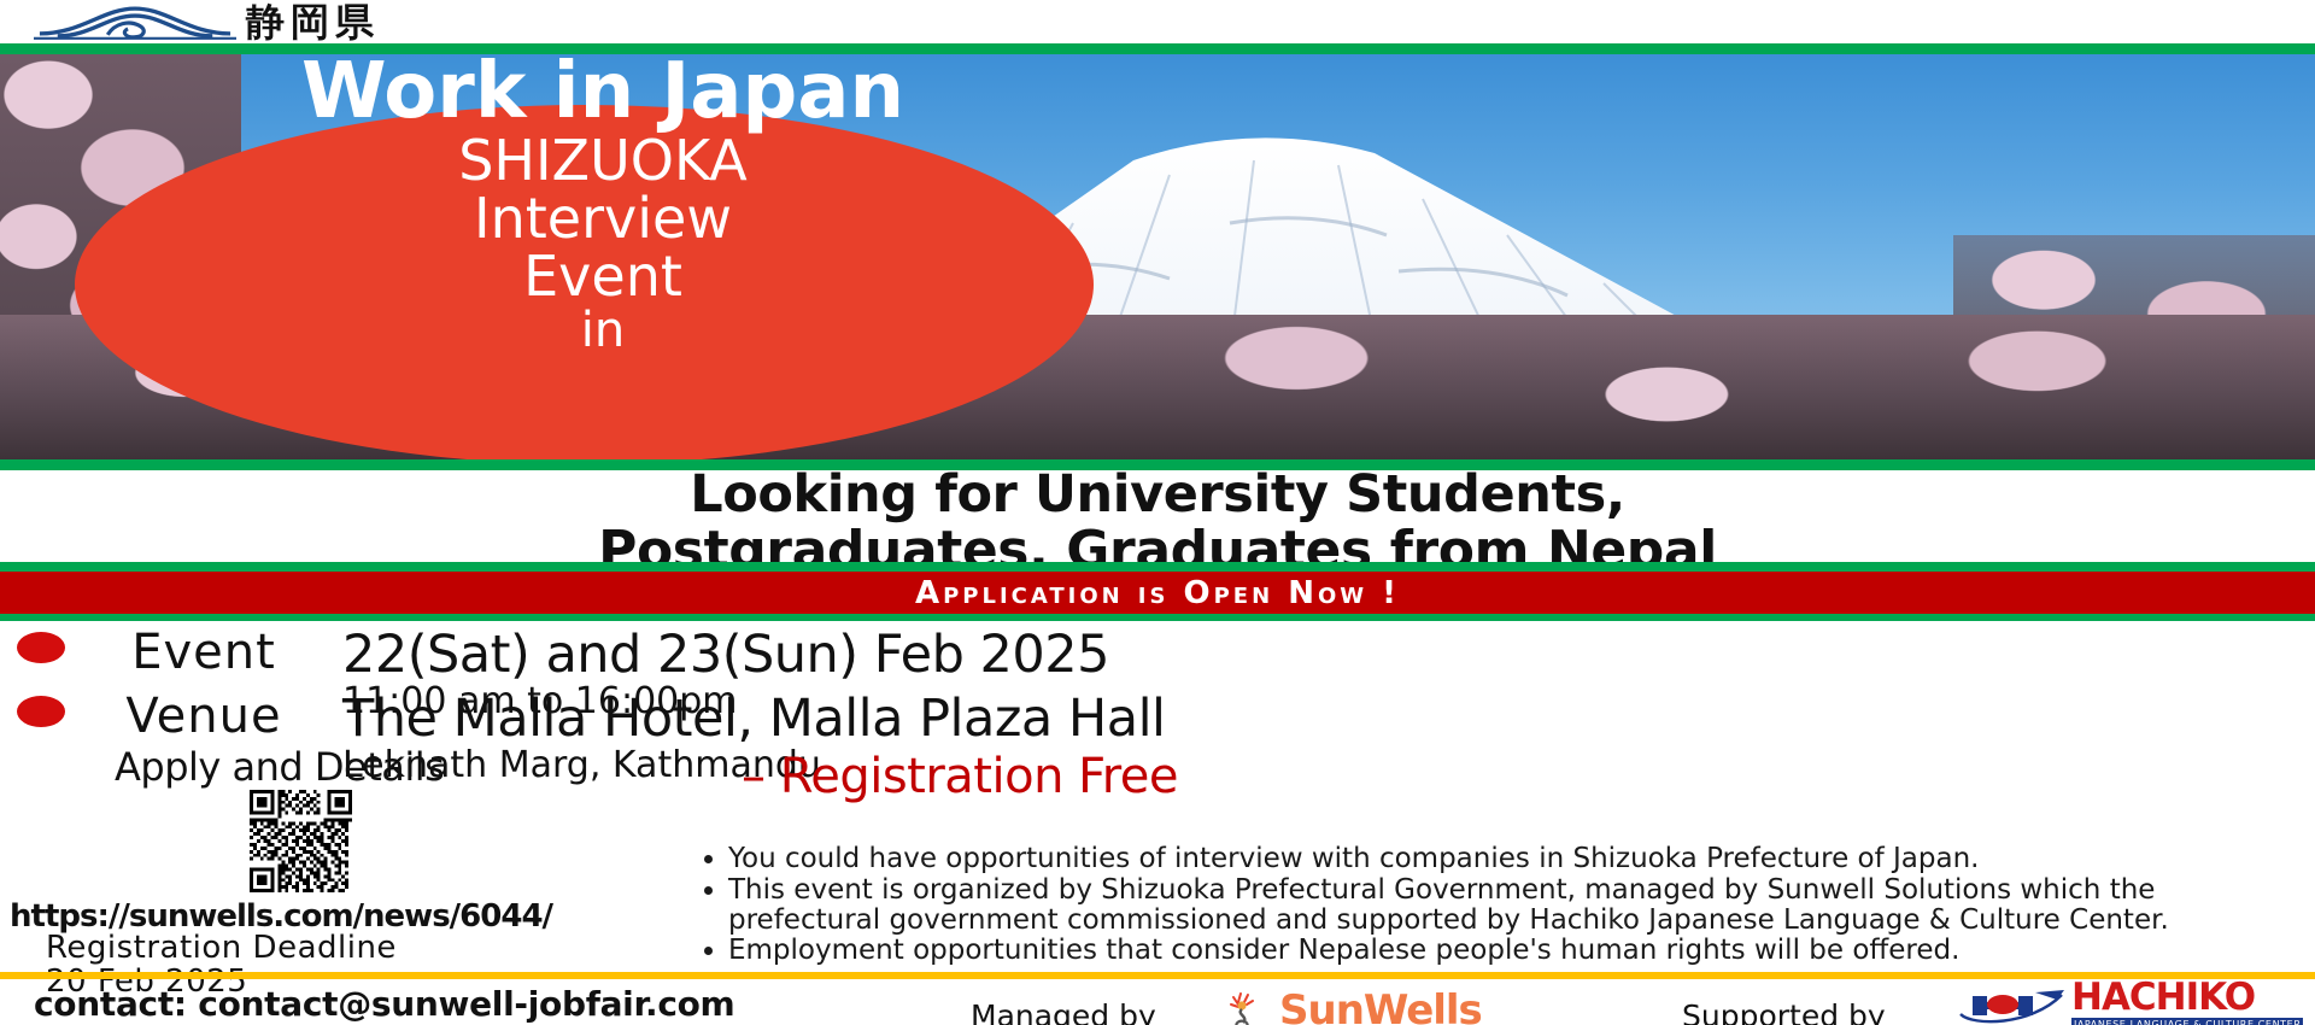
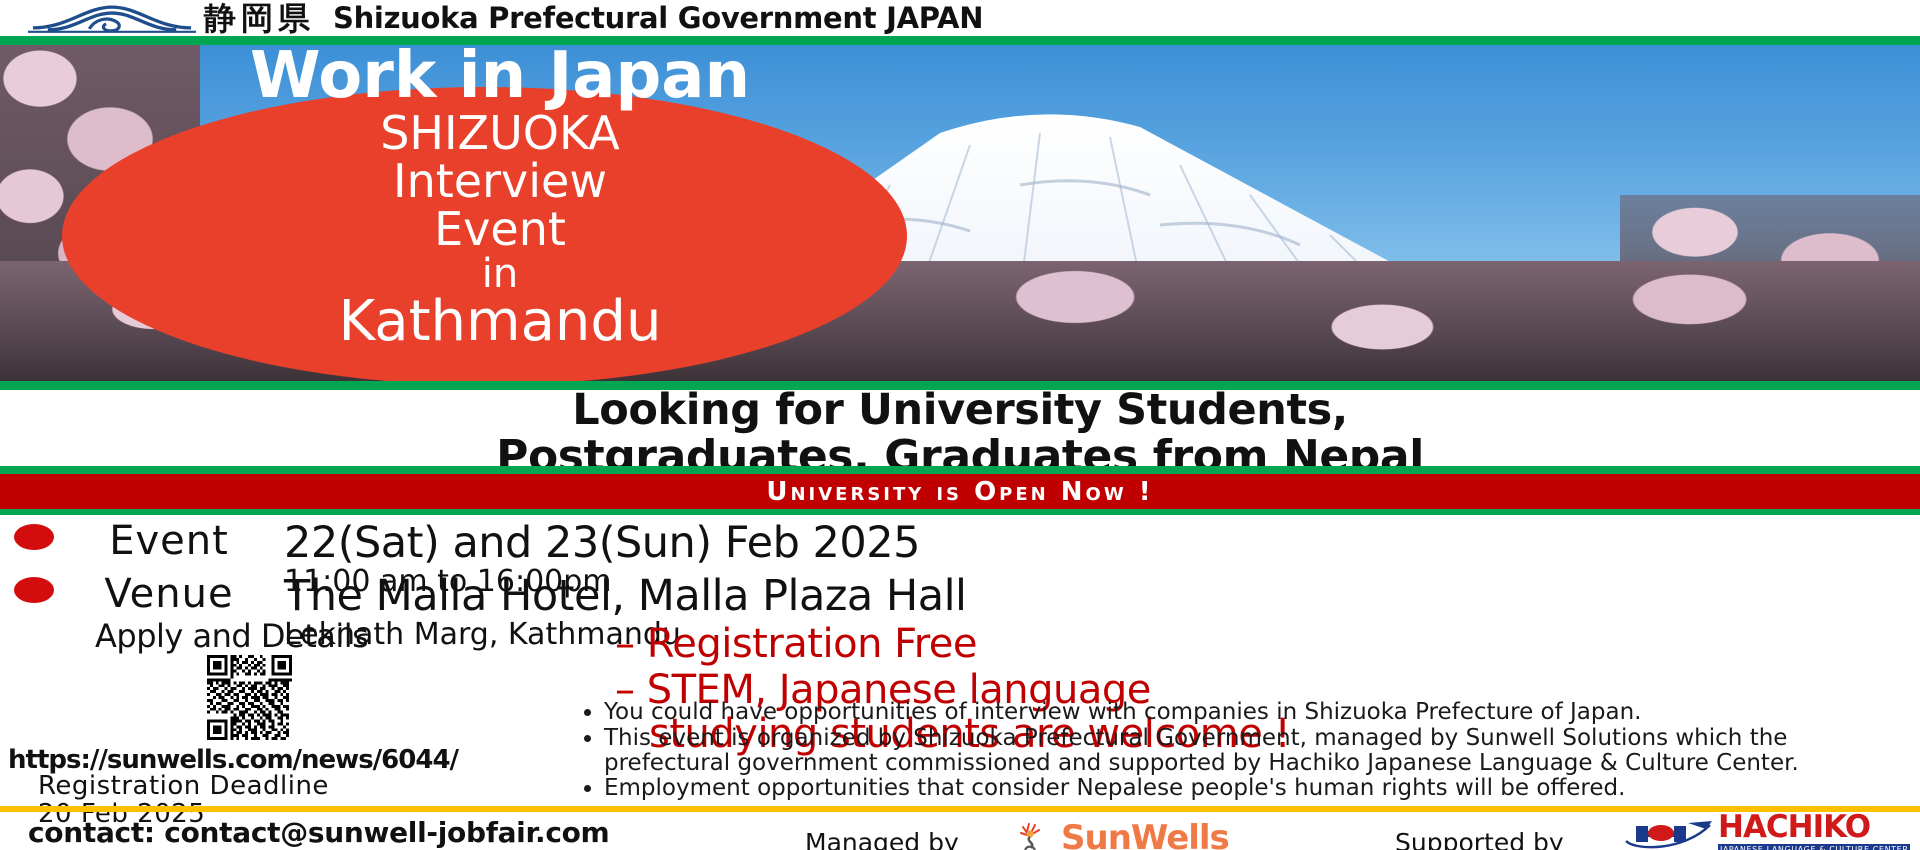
  静岡県
+ Shizuoka Prefectural Government JAPAN
  Work in Japan
  SHIZUOKA
  Interview
  Event
  in
+ Kathmandu
  Looking for University Students,
  Postgraduates, Graduates from Nepal
- Application is Open Now !
+ University is Open Now !
  Event
  22(Sat) and 23(Sun) Feb 2025
  11:00 am to 16:00pm
  Venue
  The Malla Hotel, Malla Plaza Hall
  Leknath Marg, Kathmandu
  Apply and Details
  https://sunwells.com/news/6044/
  Registration Deadline
  20 Feb 2025
  – Registration Free
+ – STEM, Japanese language
+ studying students are welcome !
  You could have opportunities of interview with companies in Shizuoka Prefecture of Japan.
  This event is organized by Shizuoka Prefectural Government, managed by Sunwell Solutions which the prefectural government commissioned and supported by Hachiko Japanese Language & Culture Center.
  Employment opportunities that consider Nepalese people's human rights will be offered.
  contact: contact@sunwell-jobfair.com
  Managed by
  SunWells
  Supported by
  HACHIKO
